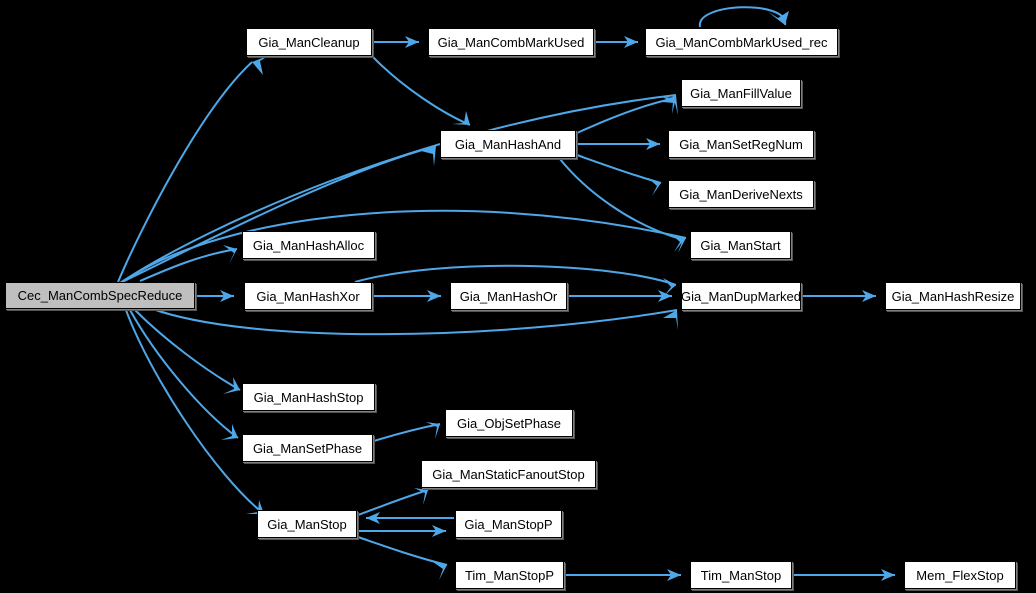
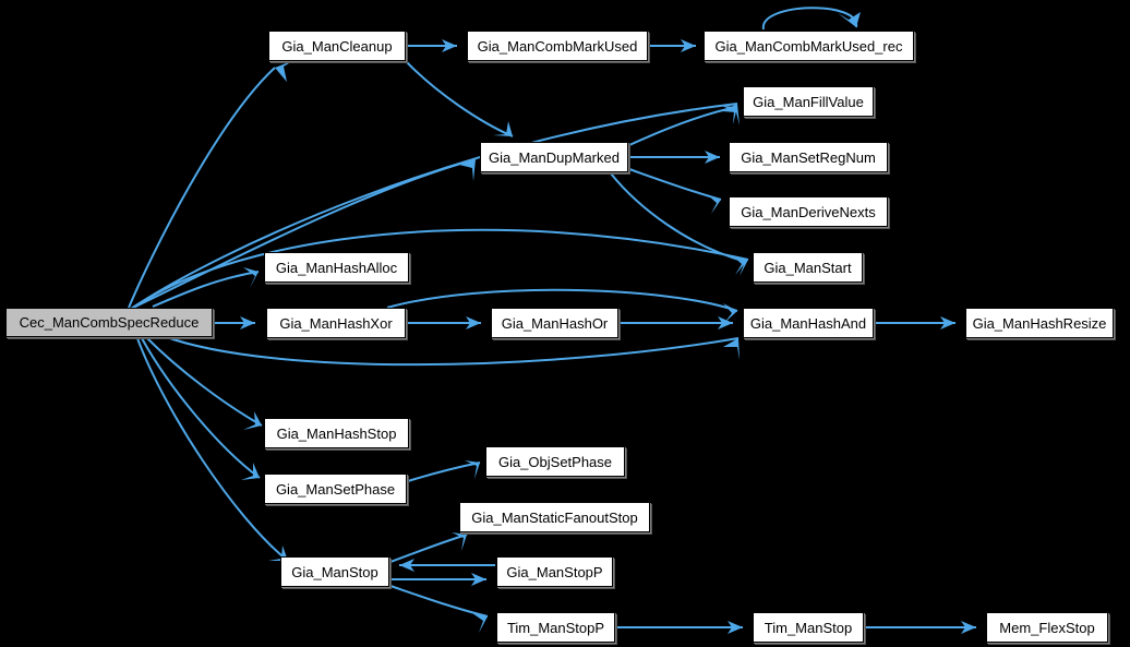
  Cec_ManCombSpecReduce
  Gia_ManCleanup
  Gia_ManCombMarkUsed
  Gia_ManCombMarkUsed_rec
  Gia_ManFillValue
- Gia_ManHashAnd
+ Gia_ManDupMarked
  Gia_ManSetRegNum
  Gia_ManDeriveNexts
  Gia_ManHashAlloc
  Gia_ManStart
  Gia_ManHashXor
  Gia_ManHashOr
- Gia_ManDupMarked
+ Gia_ManHashAnd
  Gia_ManHashResize
  Gia_ManHashStop
  Gia_ObjSetPhase
  Gia_ManSetPhase
  Gia_ManStaticFanoutStop
  Gia_ManStop
  Gia_ManStopP
  Tim_ManStopP
  Tim_ManStop
  Mem_FlexStop
